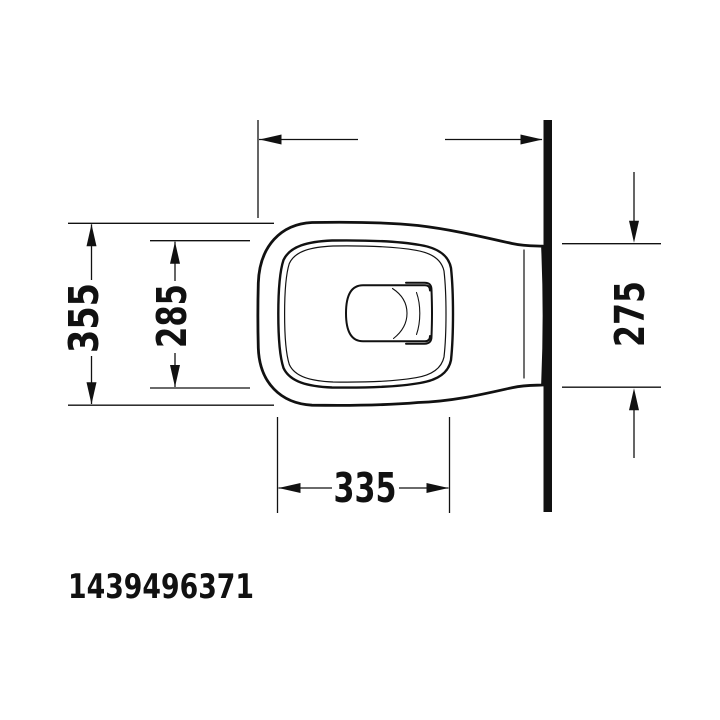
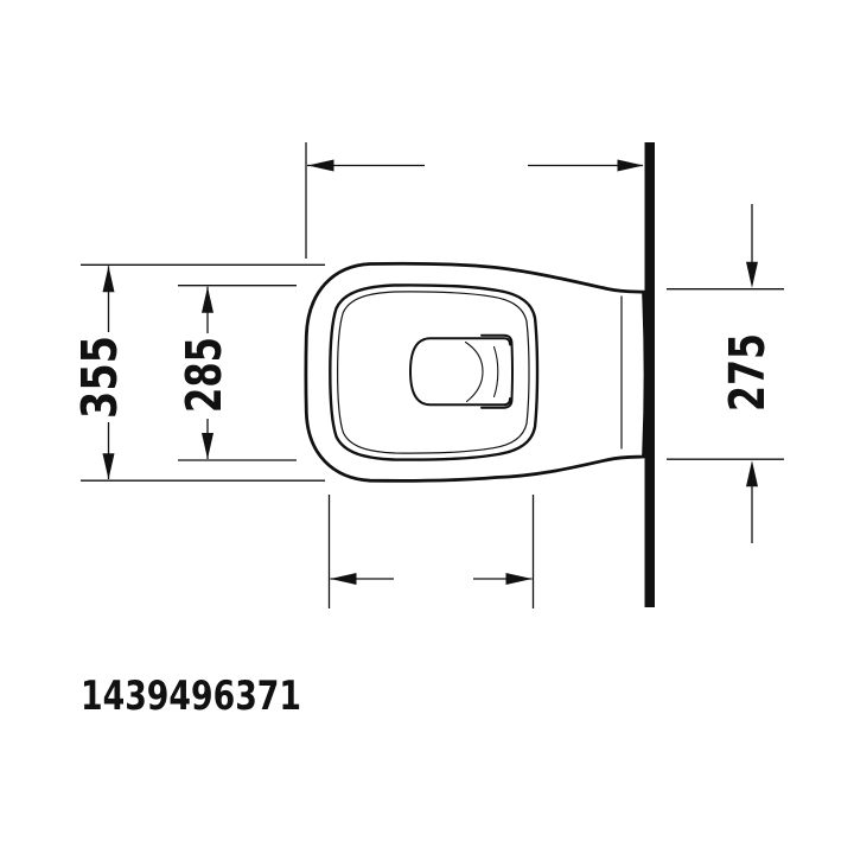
- 335
  1439496371
